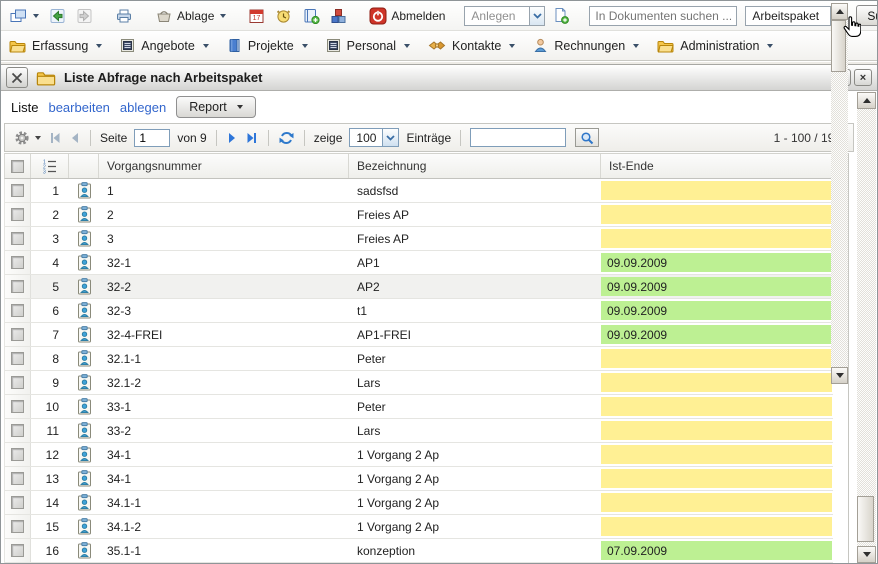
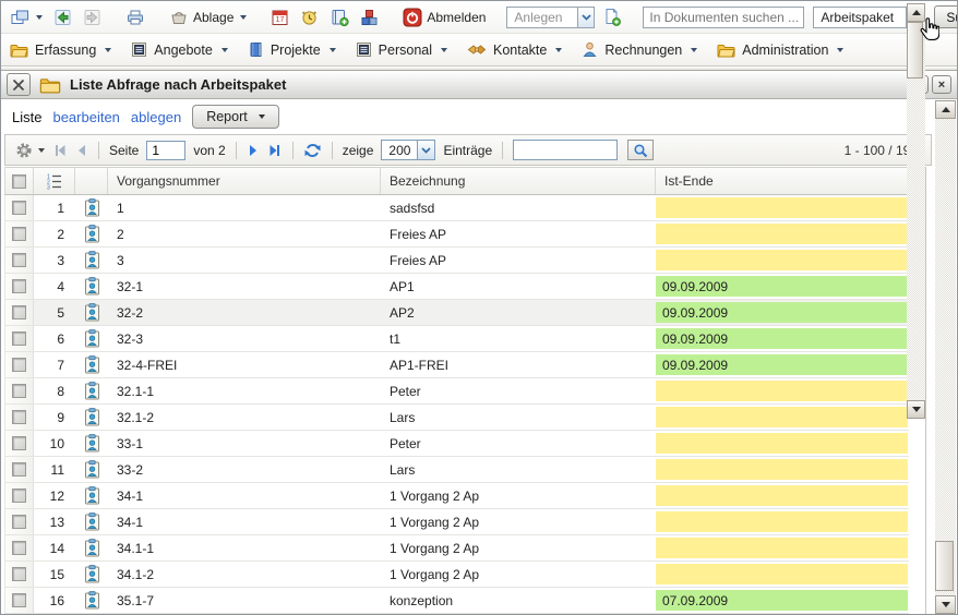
  Ablage
  Abmelden
  Anlegen ...
  In Dokumenten suchen ...
  Arbeitspaket
  Erfassung
  Angebote
  Projekte
  Personal
  Kontakte
  Rechnungen
  Administration
  Liste Abfrage nach Arbeitspaket
  ×
  Liste
  bearbeiten
  ablegen
  Report
  Seite
  1
- von 9
+ von 2
  zeige
- 100
+ 200
  Einträge
  1 - 100 / 1
  Vorgangsnummer
  Bezeichnung
  Ist-Ende
  1
  1
  sadsfsd
  2
  2
  Freies AP
  3
  3
  Freies AP
  4
  32-1
  AP1
  09.09.2009
  5
  32-2
  AP2
  09.09.2009
  6
  32-3
  t1
  09.09.2009
  7
  32-4-FREI
  AP1-FREI
  09.09.2009
  8
  32.1-1
  Peter
  9
  32.1-2
  Lars
  10
  33-1
  Peter
  11
  33-2
  Lars
  12
  34-1
  1 Vorgang 2 Ap
  13
  34-1
  1 Vorgang 2 Ap
  14
  34.1-1
  1 Vorgang 2 Ap
  15
  34.1-2
  1 Vorgang 2 Ap
  16
- 35.1-1
+ 35.1-7
  konzeption
  07.09.2009
